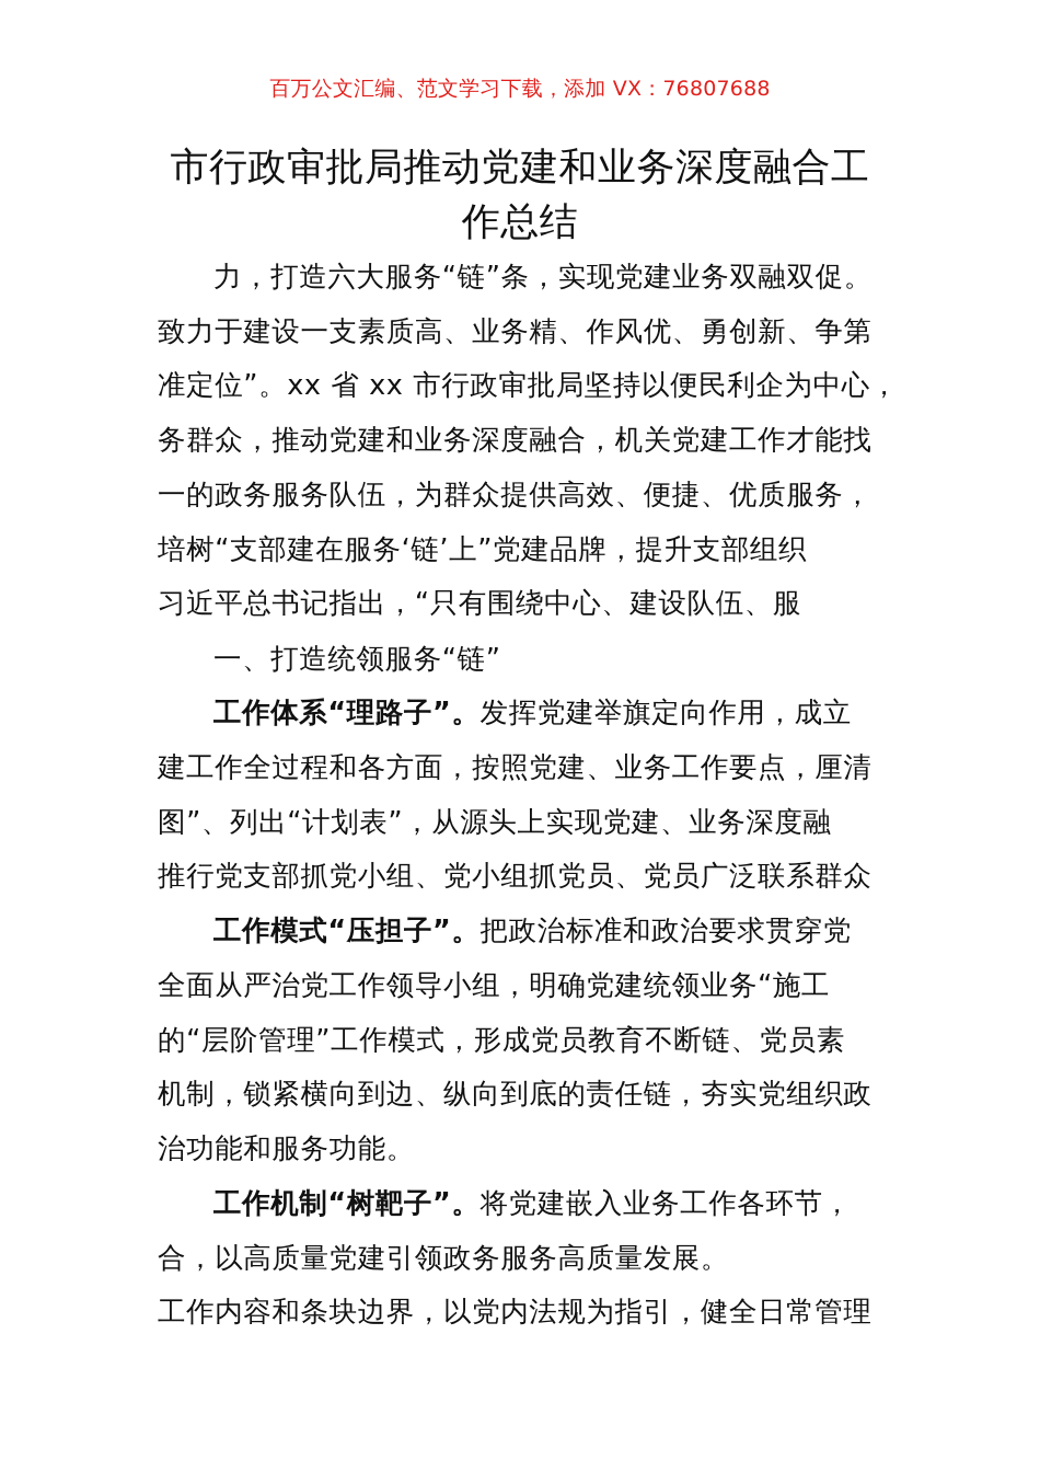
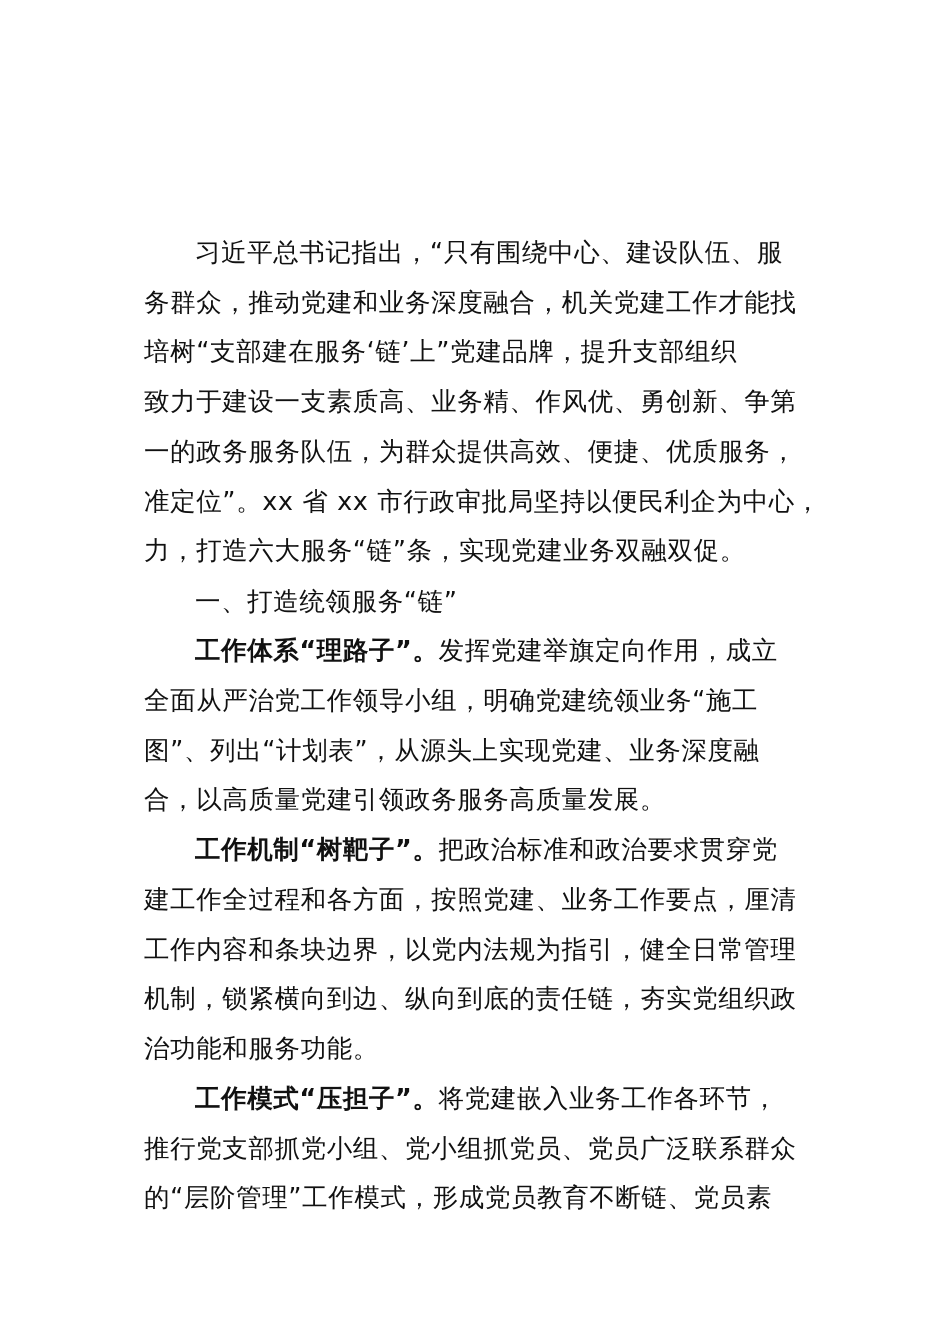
- 百万公文汇编、范文学习下载，添加 VX：76807688
- 市行政审批局推动党建和业务深度融合工
- 作总结
- 力，打造六大服务“链”条，实现党建业务双融双促。
+ 习近平总书记指出，“只有围绕中心、建设队伍、服
- 致力于建设一支素质高、业务精、作风优、勇创新、争第
+ 务群众，推动党建和业务深度融合，机关党建工作才能找
- 准定位”。xx 省 xx 市行政审批局坚持以便民利企为中心，
+ 培树“支部建在服务‘链’上”党建品牌，提升支部组织
- 务群众，推动党建和业务深度融合，机关党建工作才能找
+ 致力于建设一支素质高、业务精、作风优、勇创新、争第
  一的政务服务队伍，为群众提供高效、便捷、优质服务，
- 培树“支部建在服务‘链’上”党建品牌，提升支部组织
+ 准定位”。xx 省 xx 市行政审批局坚持以便民利企为中心，
- 习近平总书记指出，“只有围绕中心、建设队伍、服
+ 力，打造六大服务“链”条，实现党建业务双融双促。
  一、打造统领服务“链”
  工作体系“理路子”。发挥党建举旗定向作用，成立
- 建工作全过程和各方面，按照党建、业务工作要点，厘清
+ 全面从严治党工作领导小组，明确党建统领业务“施工
  图”、列出“计划表”，从源头上实现党建、业务深度融
- 推行党支部抓党小组、党小组抓党员、党员广泛联系群众
+ 合，以高质量党建引领政务服务高质量发展。
- 工作模式“压担子”。把政治标准和政治要求贯穿党
+ 工作机制“树靶子”。把政治标准和政治要求贯穿党
- 全面从严治党工作领导小组，明确党建统领业务“施工
+ 建工作全过程和各方面，按照党建、业务工作要点，厘清
- 的“层阶管理”工作模式，形成党员教育不断链、党员素
+ 工作内容和条块边界，以党内法规为指引，健全日常管理
  机制，锁紧横向到边、纵向到底的责任链，夯实党组织政
  治功能和服务功能。
- 工作机制“树靶子”。将党建嵌入业务工作各环节，
+ 工作模式“压担子”。将党建嵌入业务工作各环节，
- 合，以高质量党建引领政务服务高质量发展。
+ 推行党支部抓党小组、党小组抓党员、党员广泛联系群众
- 工作内容和条块边界，以党内法规为指引，健全日常管理
+ 的“层阶管理”工作模式，形成党员教育不断链、党员素
